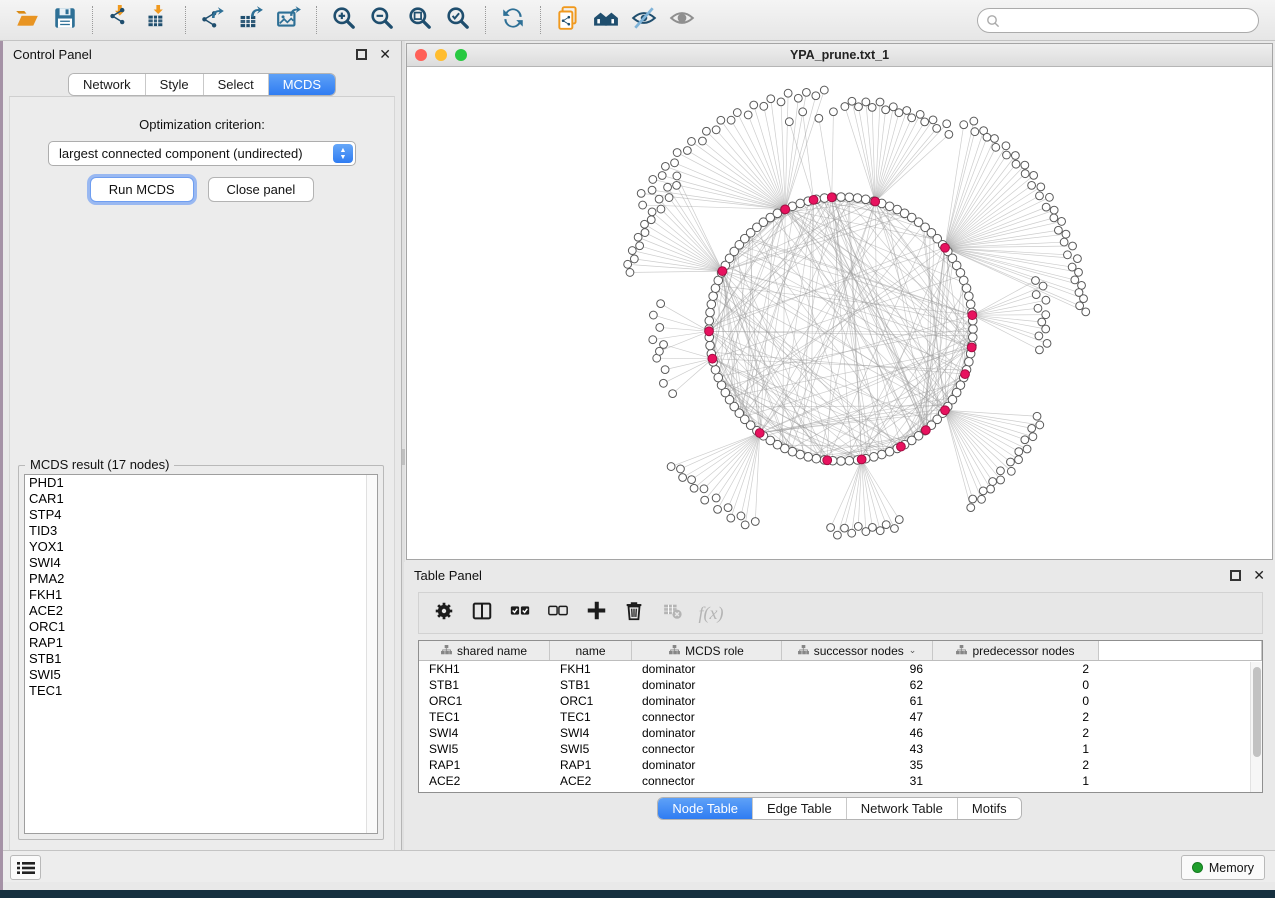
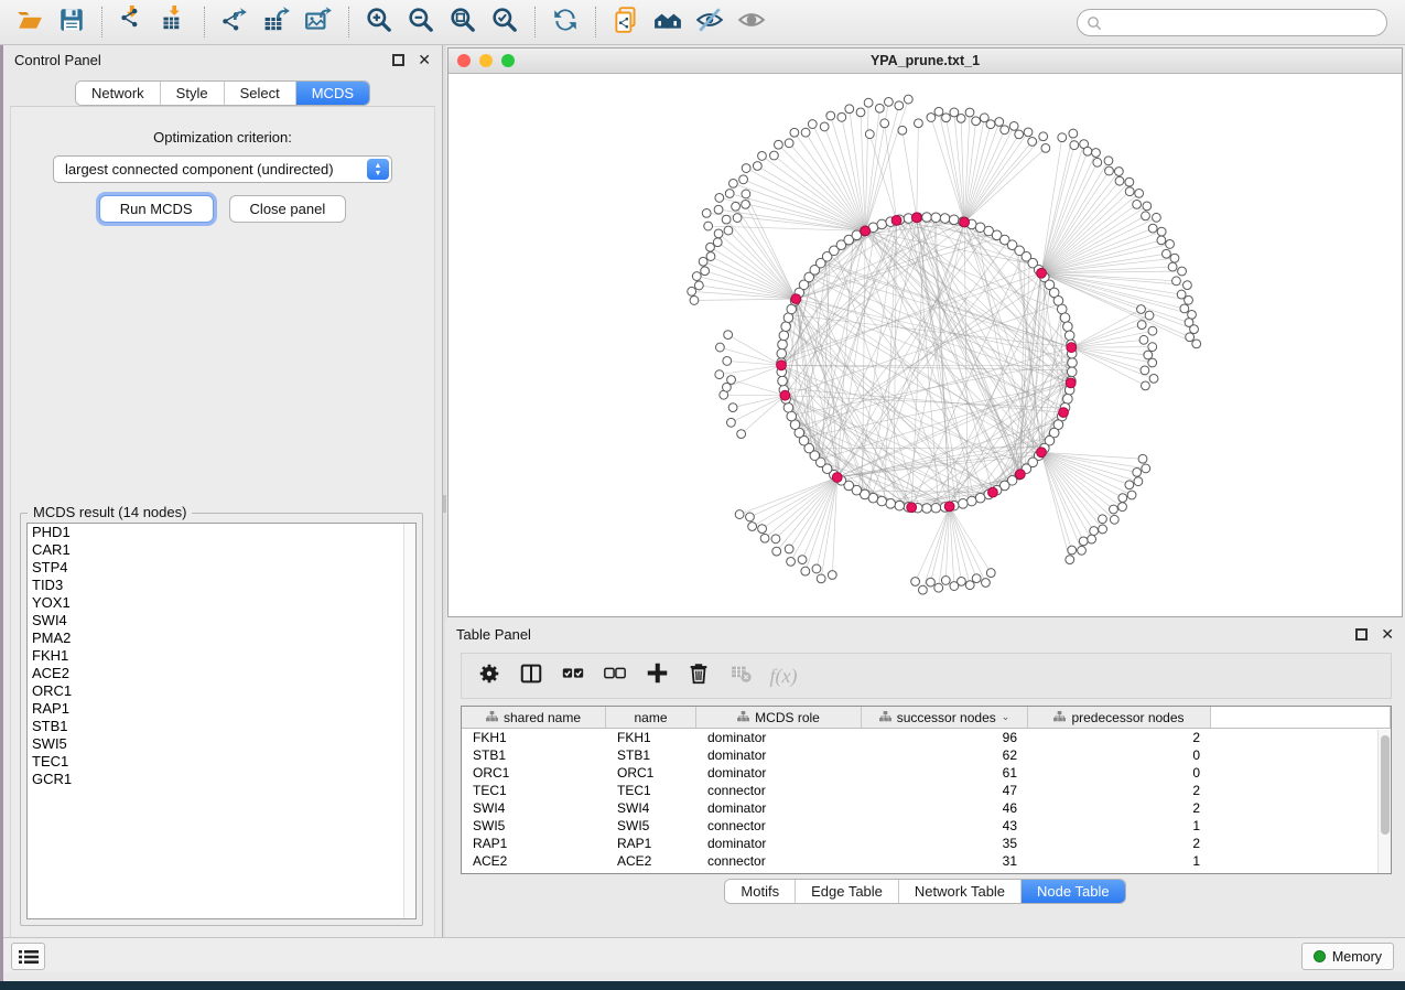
  Control Panel
  ✕
  Network
  Style
  Select
  MCDS
  Optimization criterion:
  largest connected component (undirected)
  Run MCDS
  Close panel
- MCDS result (17 nodes)
+ MCDS result (14 nodes)
  PHD1
  CAR1
  STP4
  TID3
  YOX1
  SWI4
  PMA2
  FKH1
  ACE2
  ORC1
  RAP1
  STB1
  SWI5
  TEC1
+ GCR1
  YPA_prune.txt_1
  Table Panel
  ✕
  f(x)
  shared name
  name
  MCDS role
  successor nodes
  ⌄
  predecessor nodes
  FKH1
  FKH1
  dominator
  96
  2
  STB1
  STB1
  dominator
  62
  0
  ORC1
  ORC1
  dominator
  61
  0
  TEC1
  TEC1
  connector
  47
  2
  SWI4
  SWI4
  dominator
  46
  2
  SWI5
  SWI5
  connector
  43
  1
  RAP1
  RAP1
  dominator
  35
  2
  ACE2
  ACE2
  connector
  31
  1
- Node Table
+ Motifs
  Edge Table
  Network Table
- Motifs
+ Node Table
  Memory
